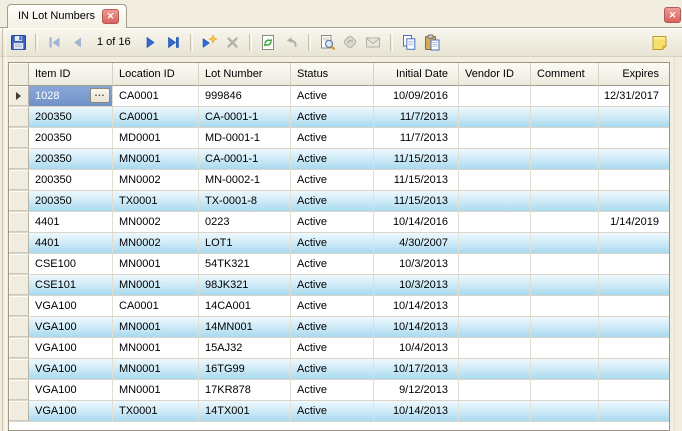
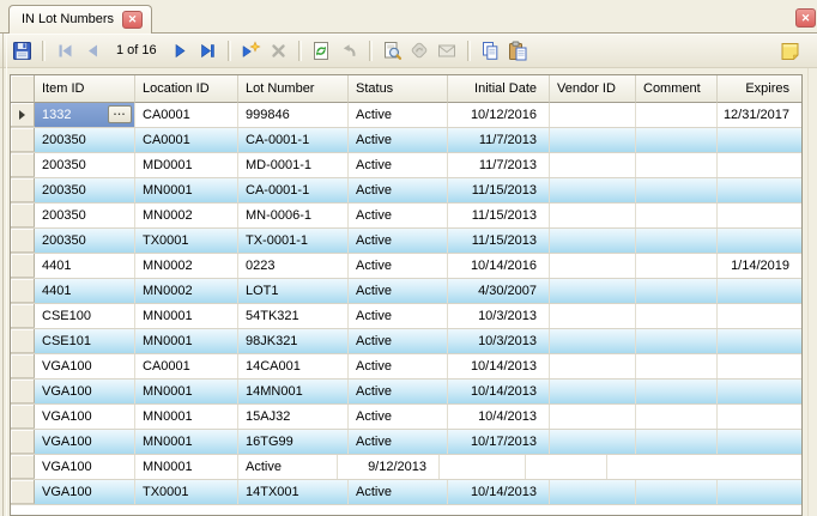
  IN Lot Numbers
  ✕
  ✕
  1 of 16
  Item ID
  Location ID
  Lot Number
  Status
  Initial Date
  Vendor ID
  Comment
  Expires
- 1028
+ 1332
  ...
  CA0001
  999846
  Active
- 10/09/2016
+ 10/12/2016
  12/31/2017
  200350
  CA0001
  CA-0001-1
  Active
  11/7/2013
  200350
  MD0001
  MD-0001-1
  Active
  11/7/2013
  200350
  MN0001
  CA-0001-1
  Active
  11/15/2013
  200350
  MN0002
- MN-0002-1
+ MN-0006-1
  Active
  11/15/2013
  200350
  TX0001
- TX-0001-8
+ TX-0001-1
  Active
  11/15/2013
  4401
  MN0002
  0223
  Active
  10/14/2016
  1/14/2019
  4401
  MN0002
  LOT1
  Active
  4/30/2007
  CSE100
  MN0001
  54TK321
  Active
  10/3/2013
  CSE101
  MN0001
  98JK321
  Active
  10/3/2013
  VGA100
  CA0001
  14CA001
  Active
  10/14/2013
  VGA100
  MN0001
  14MN001
  Active
  10/14/2013
  VGA100
  MN0001
  15AJ32
  Active
  10/4/2013
  VGA100
  MN0001
  16TG99
  Active
  10/17/2013
  VGA100
  MN0001
- 17KR878
  Active
  9/12/2013
  VGA100
  TX0001
  14TX001
  Active
  10/14/2013
